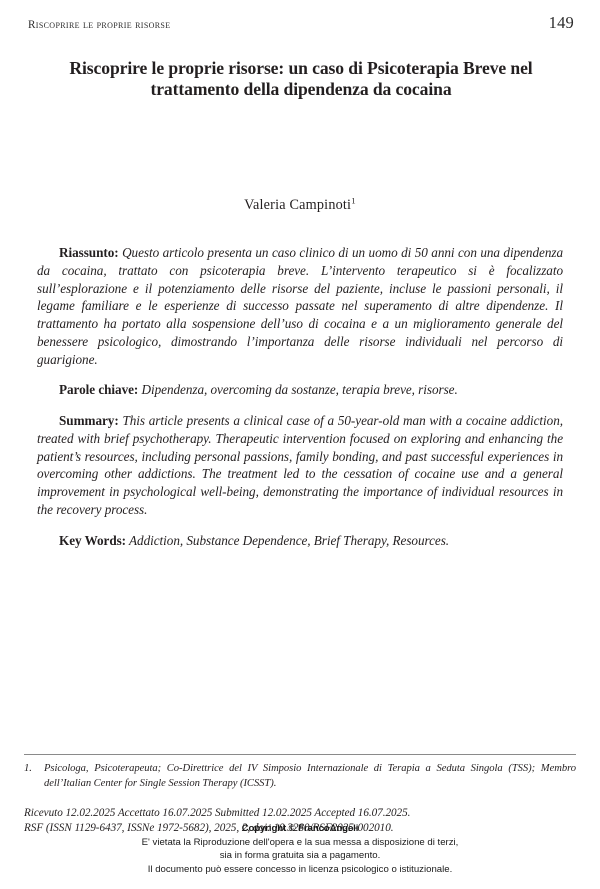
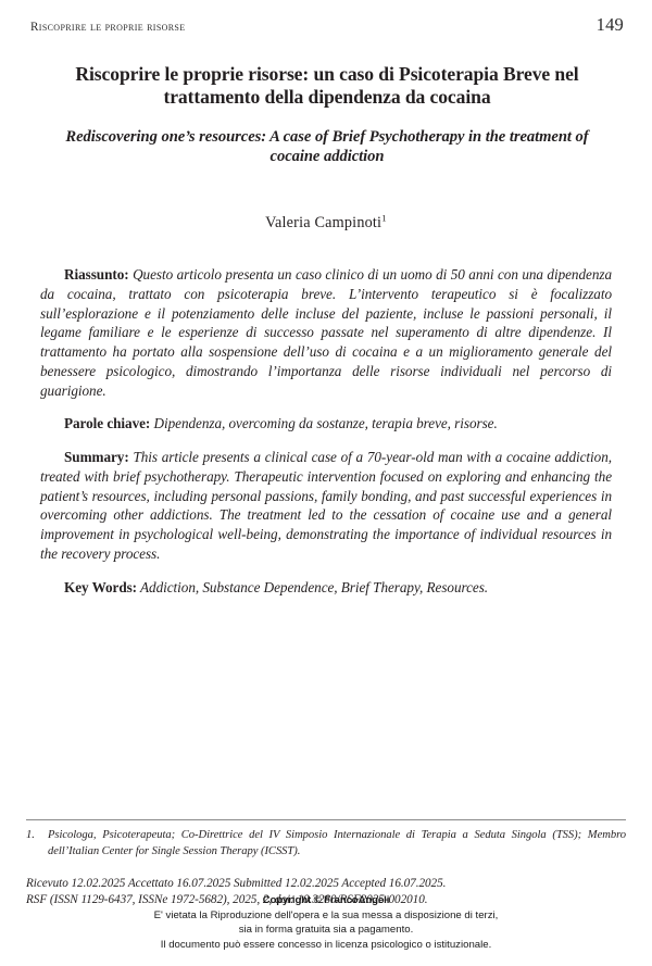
  Riscoprire le proprie risorse
  149
  Riscoprire le proprie risorse: un caso di Psicoterapia Breve nel trattamento della dipendenza da cocaina
+ Rediscovering one’s resources: A case of Brief Psychotherapy in the treatment of cocaine addiction
  Valeria Campinoti1
- Riassunto: Questo articolo presenta un caso clinico di un uomo di 50 anni con una dipendenza da cocaina, trattato con psicoterapia breve. L’intervento terapeutico si è focalizzato sull’esplorazione e il potenziamento delle risorse del paziente, incluse le passioni personali, il legame familiare e le esperienze di successo passate nel superamento di altre dipendenze. Il trattamento ha portato alla sospensione dell’uso di cocaina e a un miglioramento generale del benessere psicologico, dimostrando l’importanza delle risorse individuali nel percorso di guarigione.
+ Riassunto: Questo articolo presenta un caso clinico di un uomo di 50 anni con una dipendenza da cocaina, trattato con psicoterapia breve. L’intervento terapeutico si è focalizzato sull’esplorazione e il potenziamento delle incluse del paziente, incluse le passioni personali, il legame familiare e le esperienze di successo passate nel superamento di altre dipendenze. Il trattamento ha portato alla sospensione dell’uso di cocaina e a un miglioramento generale del benessere psicologico, dimostrando l’importanza delle risorse individuali nel percorso di guarigione.
  Parole chiave: Dipendenza, overcoming da sostanze, terapia breve, risorse.
- Summary: This article presents a clinical case of a 50-year-old man with a cocaine addiction, treated with brief psychotherapy. Therapeutic intervention focused on exploring and enhancing the patient’s resources, including personal passions, family bonding, and past successful experiences in overcoming other addictions. The treatment led to the cessation of cocaine use and a general improvement in psychological well-being, demonstrating the importance of individual resources in the recovery process.
+ Summary: This article presents a clinical case of a 70-year-old man with a cocaine addiction, treated with brief psychotherapy. Therapeutic intervention focused on exploring and enhancing the patient’s resources, including personal passions, family bonding, and past successful experiences in overcoming other addictions. The treatment led to the cessation of cocaine use and a general improvement in psychological well-being, demonstrating the importance of individual resources in the recovery process.
  Key Words: Addiction, Substance Dependence, Brief Therapy, Resources.
  1.
  Psicologa, Psicoterapeuta; Co-Direttrice del IV Simposio Internazionale di Terapia a Seduta Singola (TSS); Membro dell’Italian Center for Single Session Therapy (ICSST).
  Ricevuto 12.02.2025 Accettato 16.07.2025 Submitted 12.02.2025 Accepted 16.07.2025.
  RSF (ISSN 1129-6437, ISSNe 1972-5682), 2025, 2, doi: 10.3280/RSF2025-002010.
  Copyright © FrancoAngeli
  E' vietata la Riproduzione dell'opera e la sua messa a disposizione di terzi,
  sia in forma gratuita sia a pagamento.
  Il documento può essere concesso in licenza psicologico o istituzionale.
